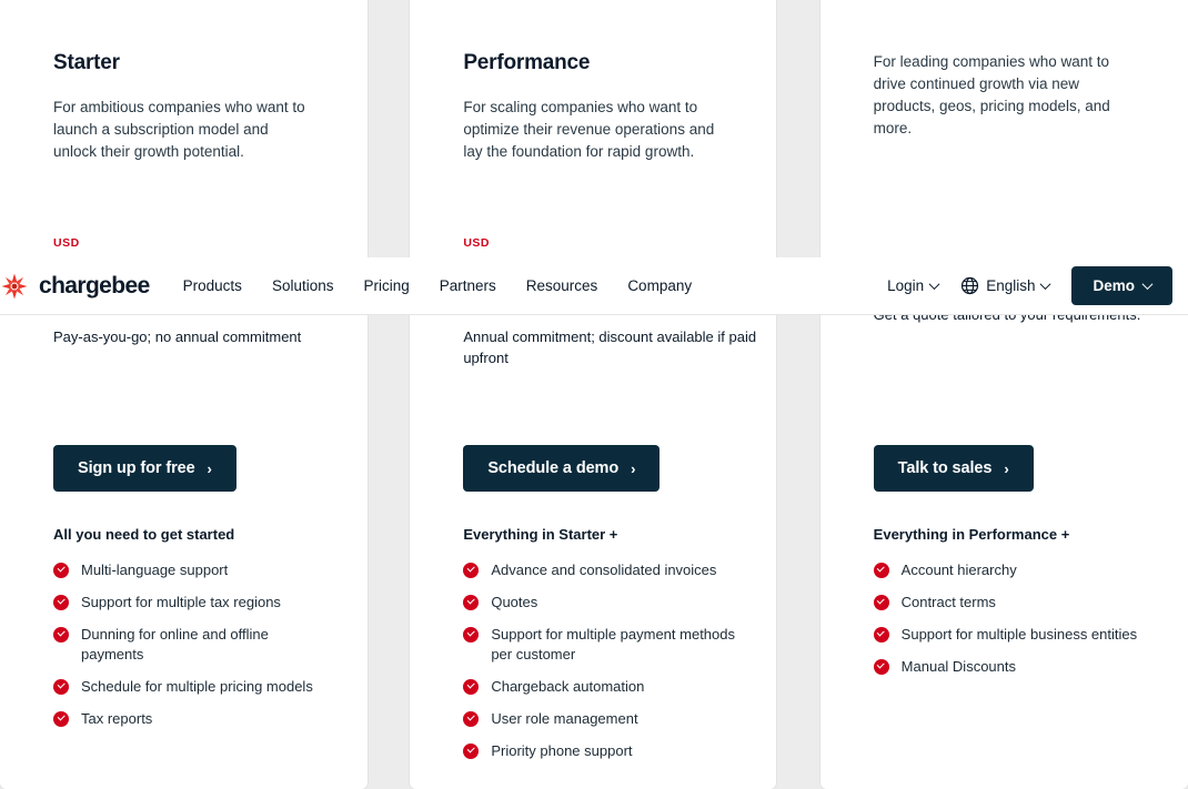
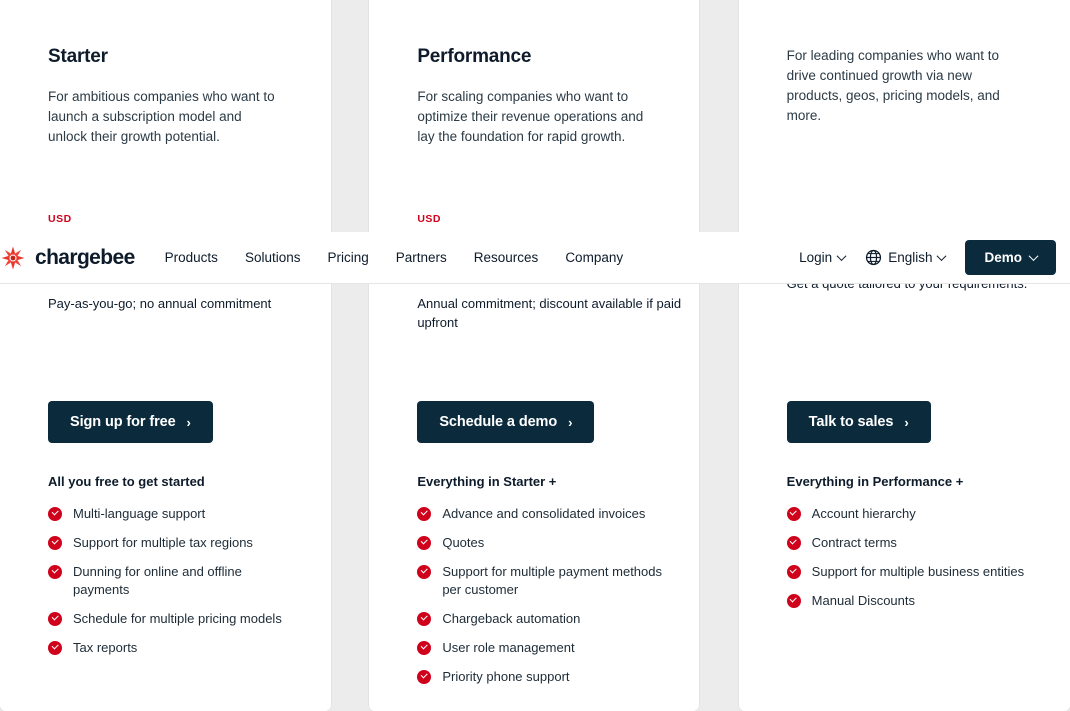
  Starter
  For ambitious companies who want to launch a subscription model and unlock their growth potential.
  USD
  Pay-as-you-go; no annual commitment
  Sign up for free
  ›
- All you need to get started
+ All you free to get started
  Multi-language support
  Support for multiple tax regions
  Dunning for online and offline payments
  Schedule for multiple pricing models
  Tax reports
  Performance
  For scaling companies who want to optimize their revenue operations and lay the foundation for rapid growth.
  USD
  Annual commitment; discount available if paid upfront
  Schedule a demo
  ›
  Everything in Starter +
  Advance and consolidated invoices
  Quotes
  Support for multiple payment methods per customer
  Chargeback automation
  User role management
  Priority phone support
  For leading companies who want to drive continued growth via new products, geos, pricing models, and more.
  Talk to sales
  ›
  Everything in Performance +
  Account hierarchy
  Contract terms
  Support for multiple business entities
  Manual Discounts
  chargebee
  Products
  Solutions
  Pricing
  Partners
  Resources
  Company
  Login
  English
  Demo
